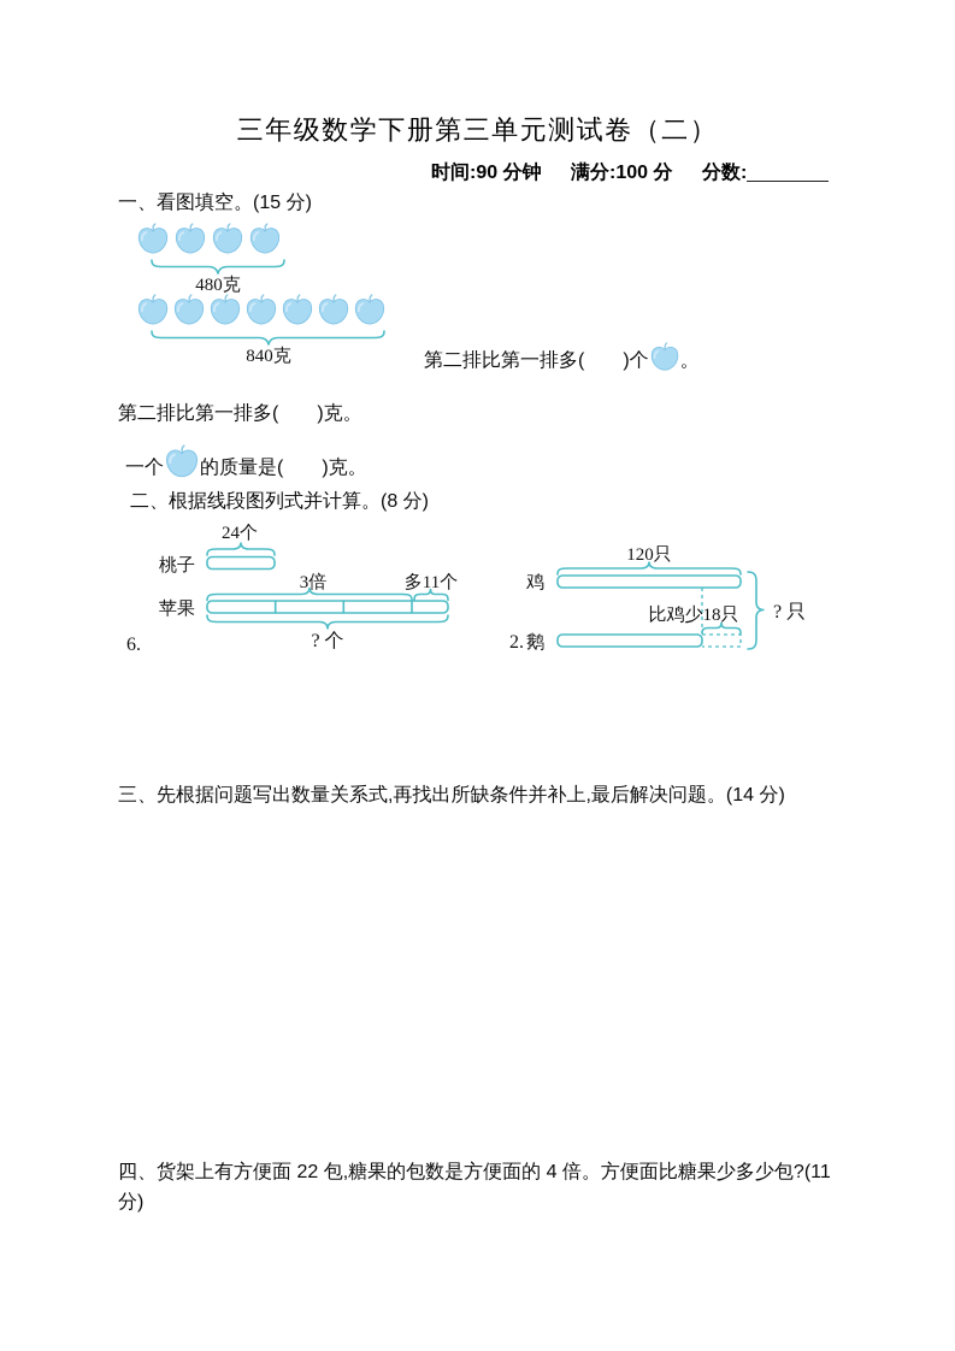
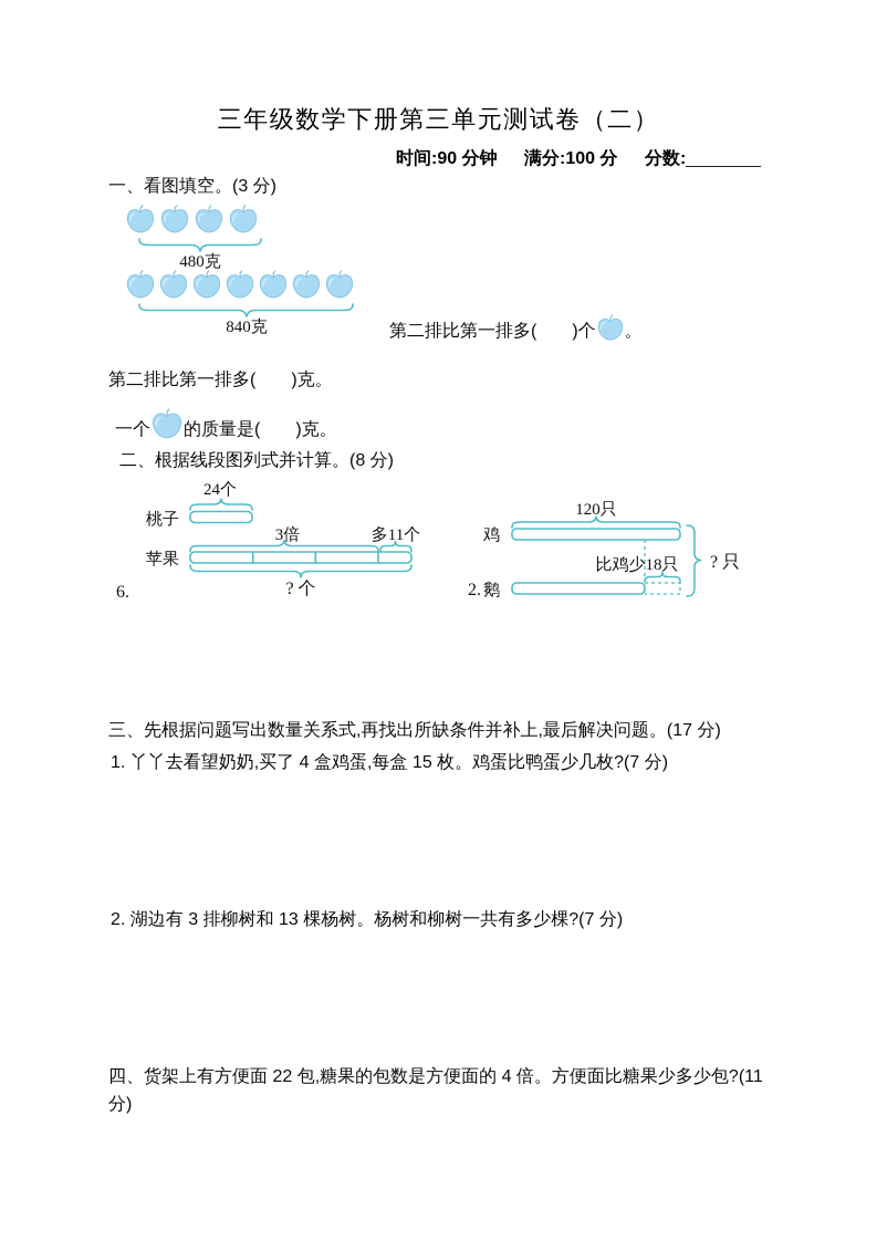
  三年级数学下册第三单元测试卷（二）
  时间:90 分钟 满分:100 分 分数:
- 一、看图填空。(15 分)
+ 一、看图填空。(3 分)
  480克
  840克
  第二排比第一排多( )个 。
  第二排比第一排多( )克。
  一个 的质量是( )克。
  二、根据线段图列式并计算。(8 分)
  24个
  桃子
  3倍
  多11个
  苹果
  ? 个
  6.
  120只
  鸡
  比鸡少18只
  鹅
  ? 只
  2.
- 三、先根据问题写出数量关系式,再找出所缺条件并补上,最后解决问题。(14 分)
+ 三、先根据问题写出数量关系式,再找出所缺条件并补上,最后解决问题。(17 分)
+ 1. 丫丫去看望奶奶,买了 4 盒鸡蛋,每盒 15 枚。鸡蛋比鸭蛋少几枚?(7 分)
+ 2. 湖边有 3 排柳树和 13 棵杨树。杨树和柳树一共有多少棵?(7 分)
  四、货架上有方便面 22 包,糖果的包数是方便面的 4 倍。方便面比糖果少多少包?(11 分)
